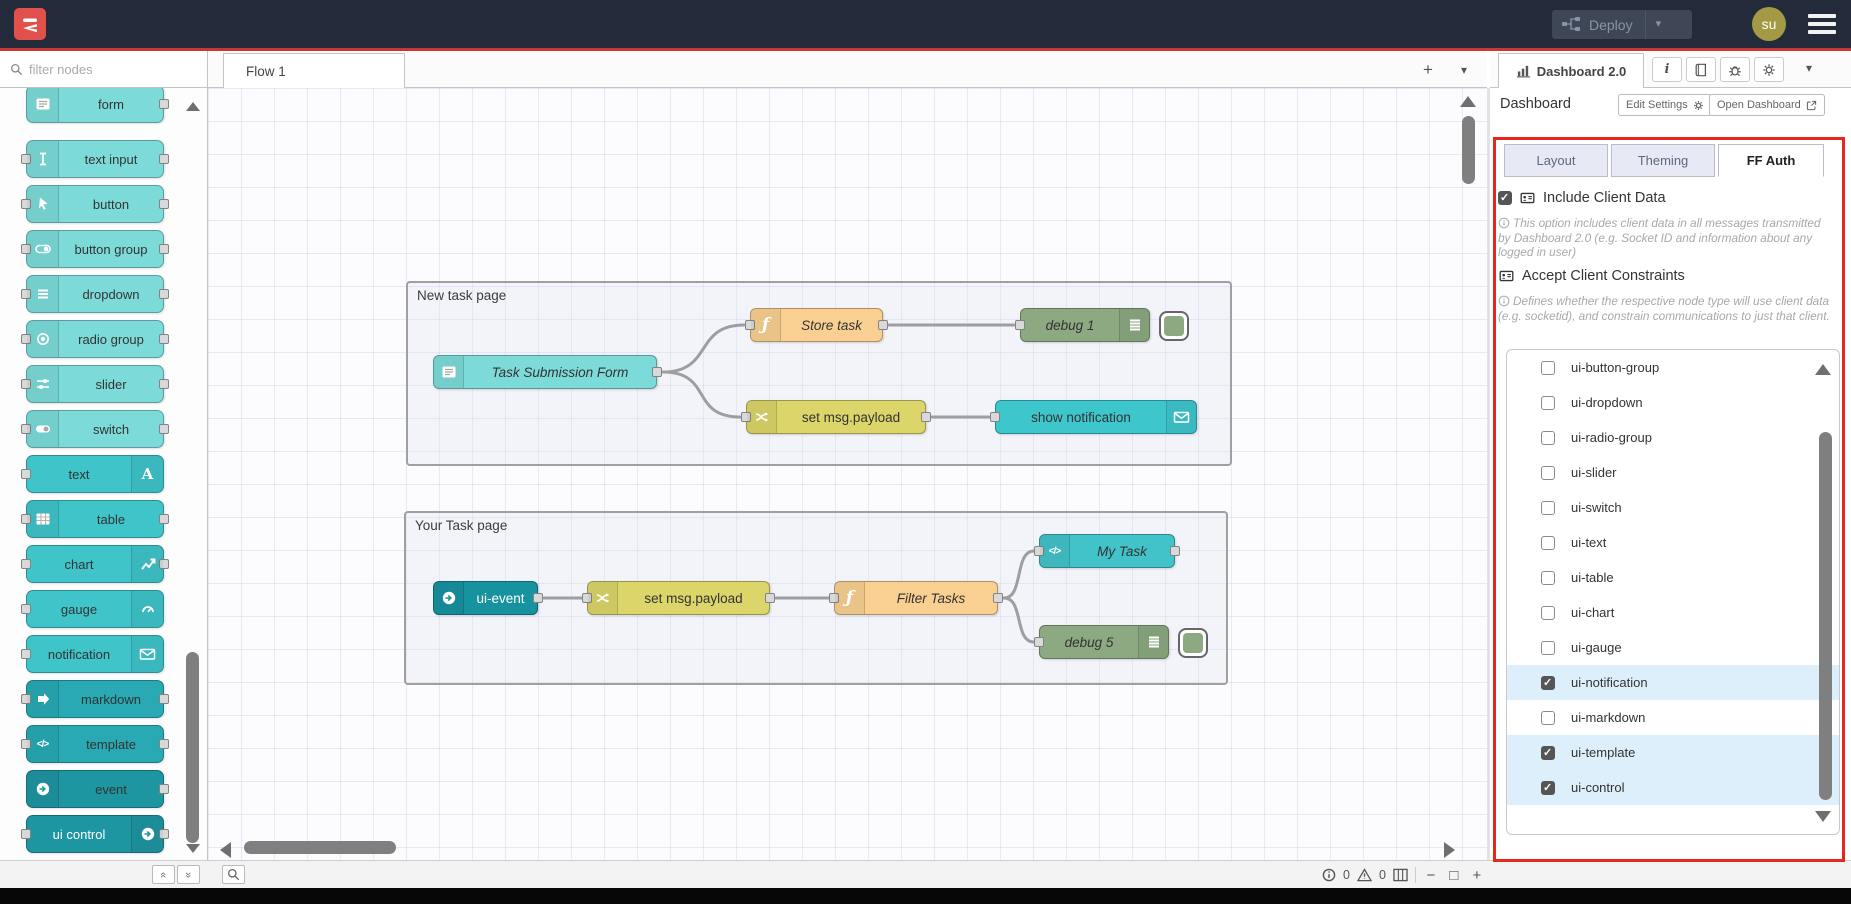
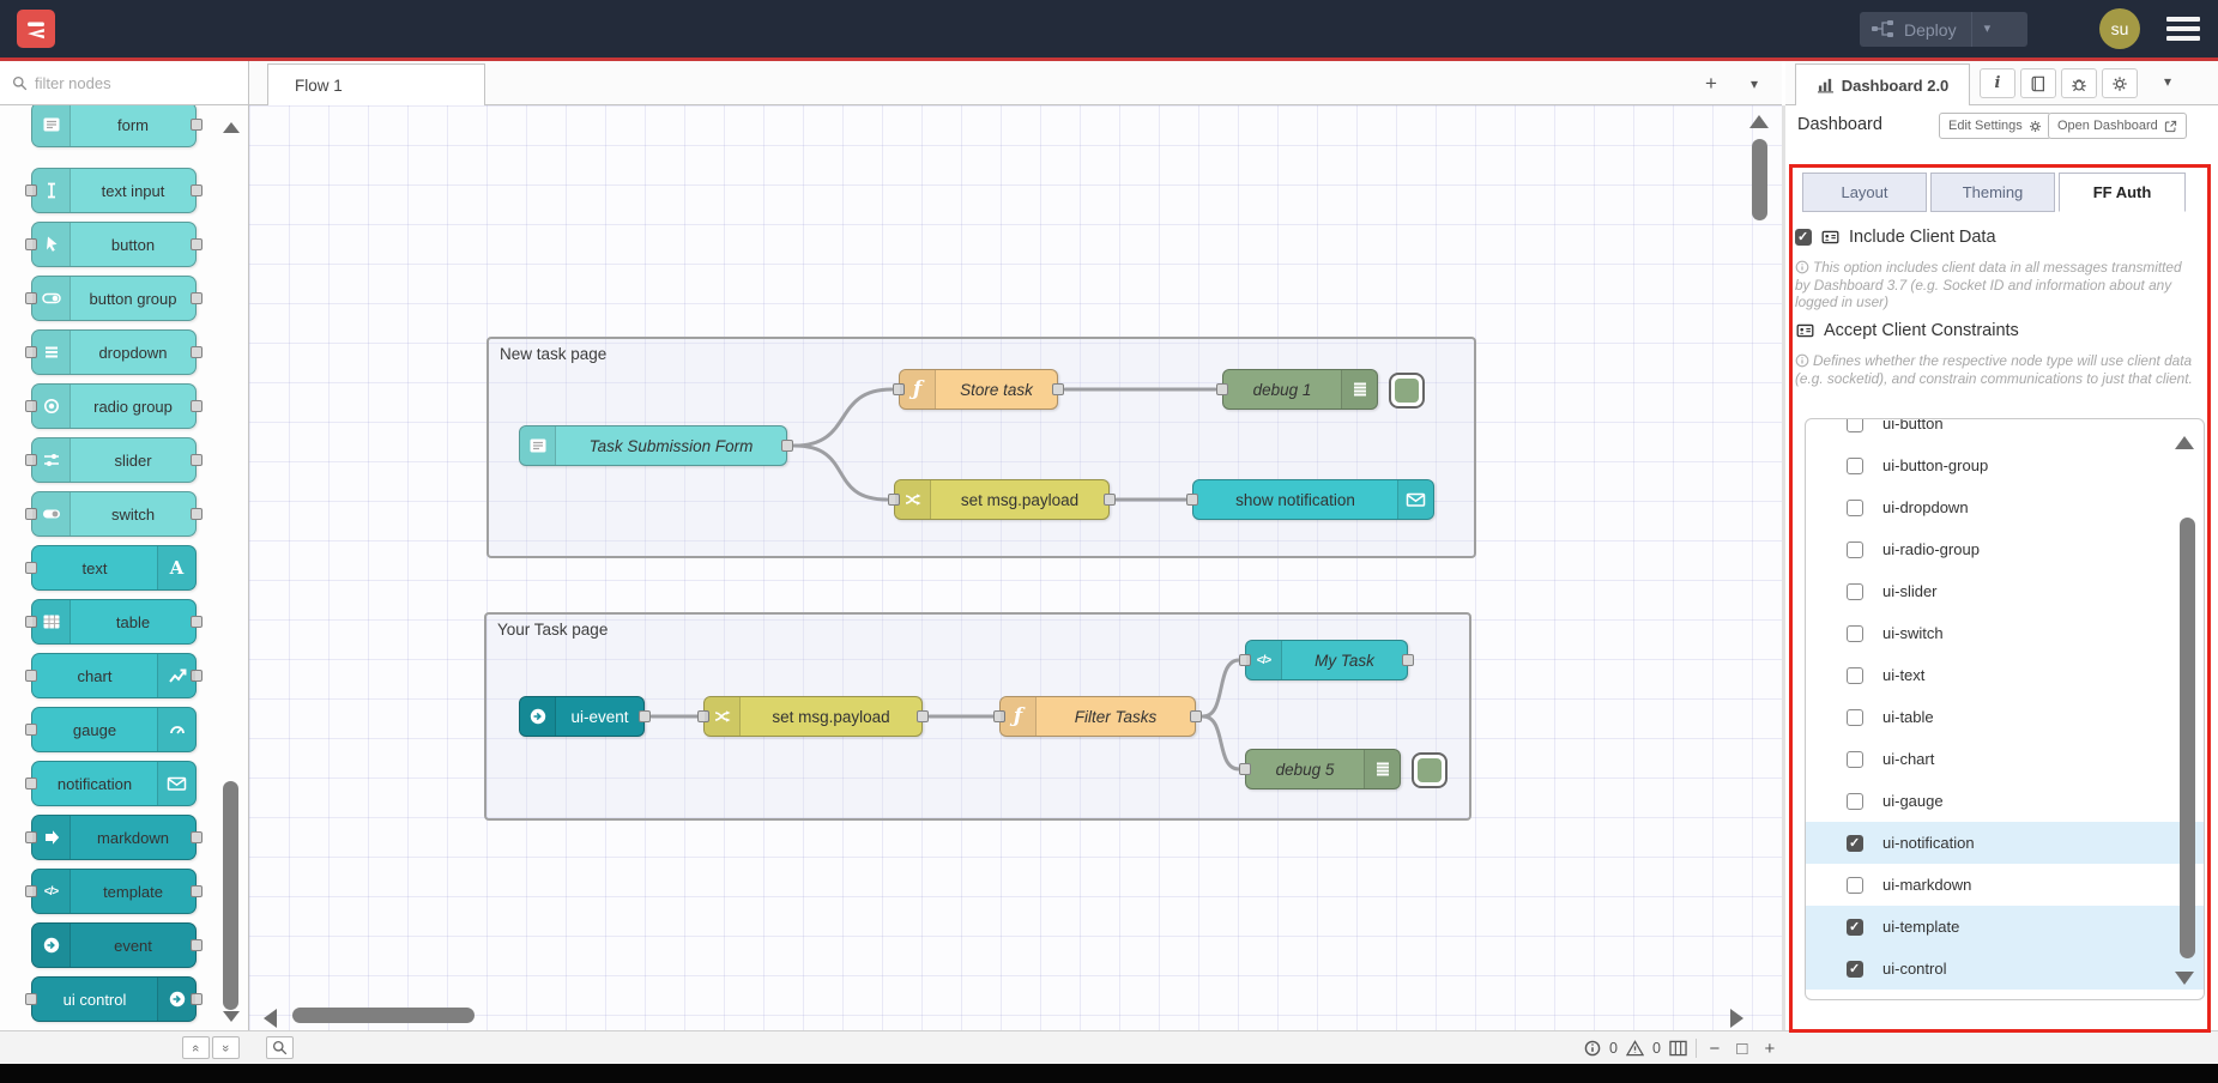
  Deploy
  ▾
  su
  filter nodes
  Flow 1
  +
  ▾
  Dashboard 2.0
  i
  ▾
  form
  text input
  button
  button group
  dropdown
  radio group
  slider
  switch
  A
  text
  table
  chart
  gauge
  notification
  markdown
  </>
  template
  event
  ui control
  New task page
  Your Task page
  Task Submission Form
  ƒ
  Store task
  debug 1
  set msg.payload
  show notification
  ui-event
  set msg.payload
  ƒ
  Filter Tasks
  </>
  My Task
  debug 5
  Dashboard
  Edit Settings
  Open Dashboard
  Layout
  Theming
  FF Auth
  Include Client Data
- This option includes client data in all messages transmitted by Dashboard 2.0 (e.g. Socket ID and information about any logged in user)
+ This option includes client data in all messages transmitted by Dashboard 3.7 (e.g. Socket ID and information about any logged in user)
  Accept Client Constraints
  Defines whether the respective node type will use client data (e.g. socketid), and constrain communications to just that client.
+ ui-button
  ui-button-group
  ui-dropdown
  ui-radio-group
  ui-slider
  ui-switch
  ui-text
  ui-table
  ui-chart
  ui-gauge
  ui-notification
  ui-markdown
  ui-template
  ui-control
  0
  0
  −
  □
  +
